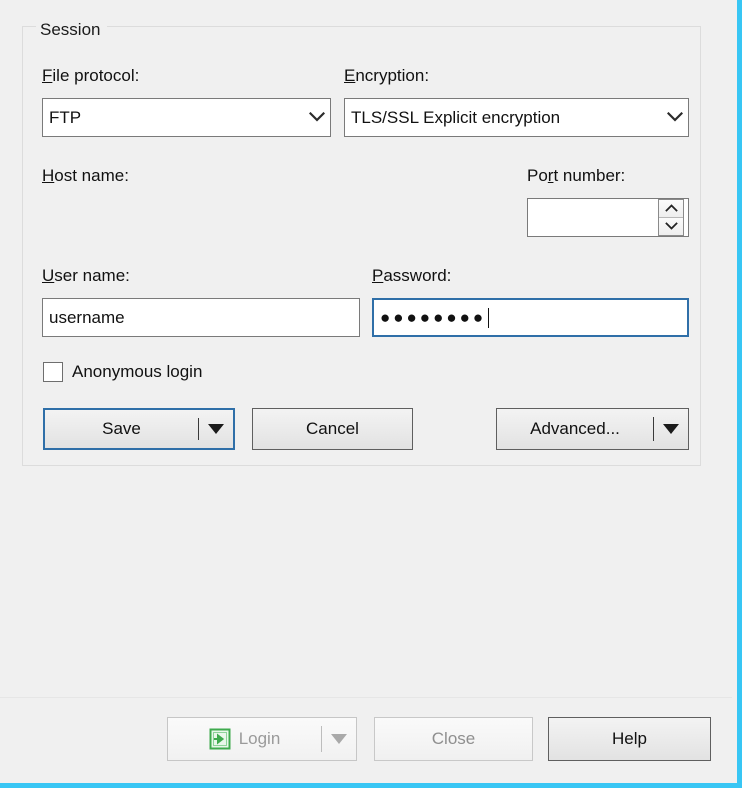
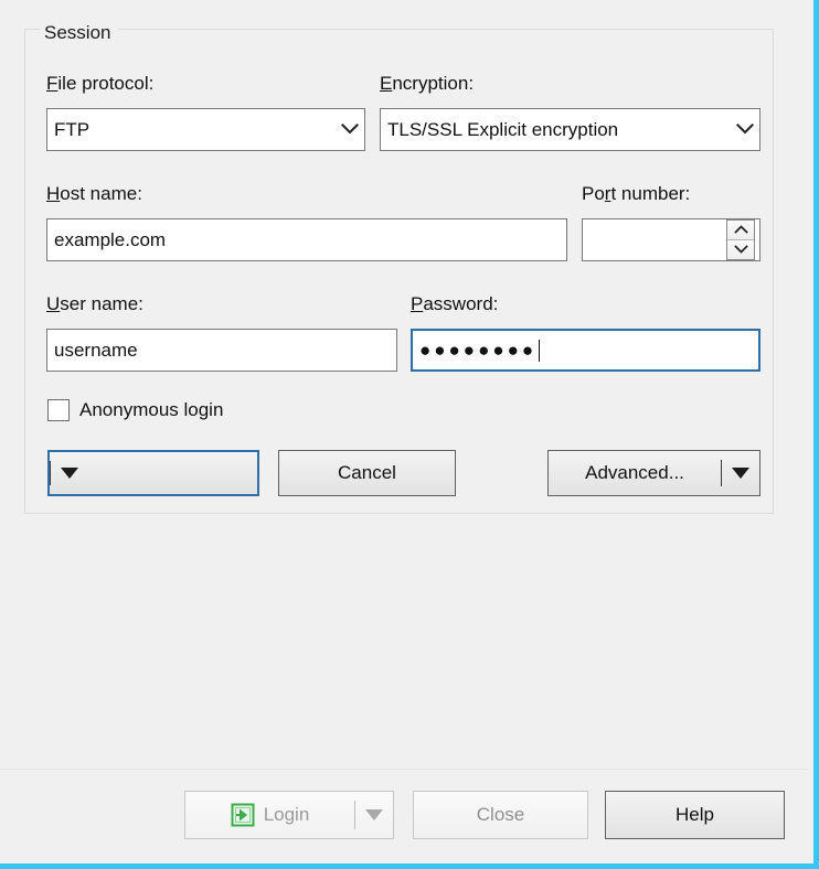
  Session
  File protocol:
  FTP
  Encryption:
  TLS/SSL Explicit encryption
  Host name:
+ example.com
  Port number:
  User name:
  username
  Password:
  ●●●●●●●●
  Anonymous login
- Save
  Cancel
  Advanced...
  Login
  Close
  Help
